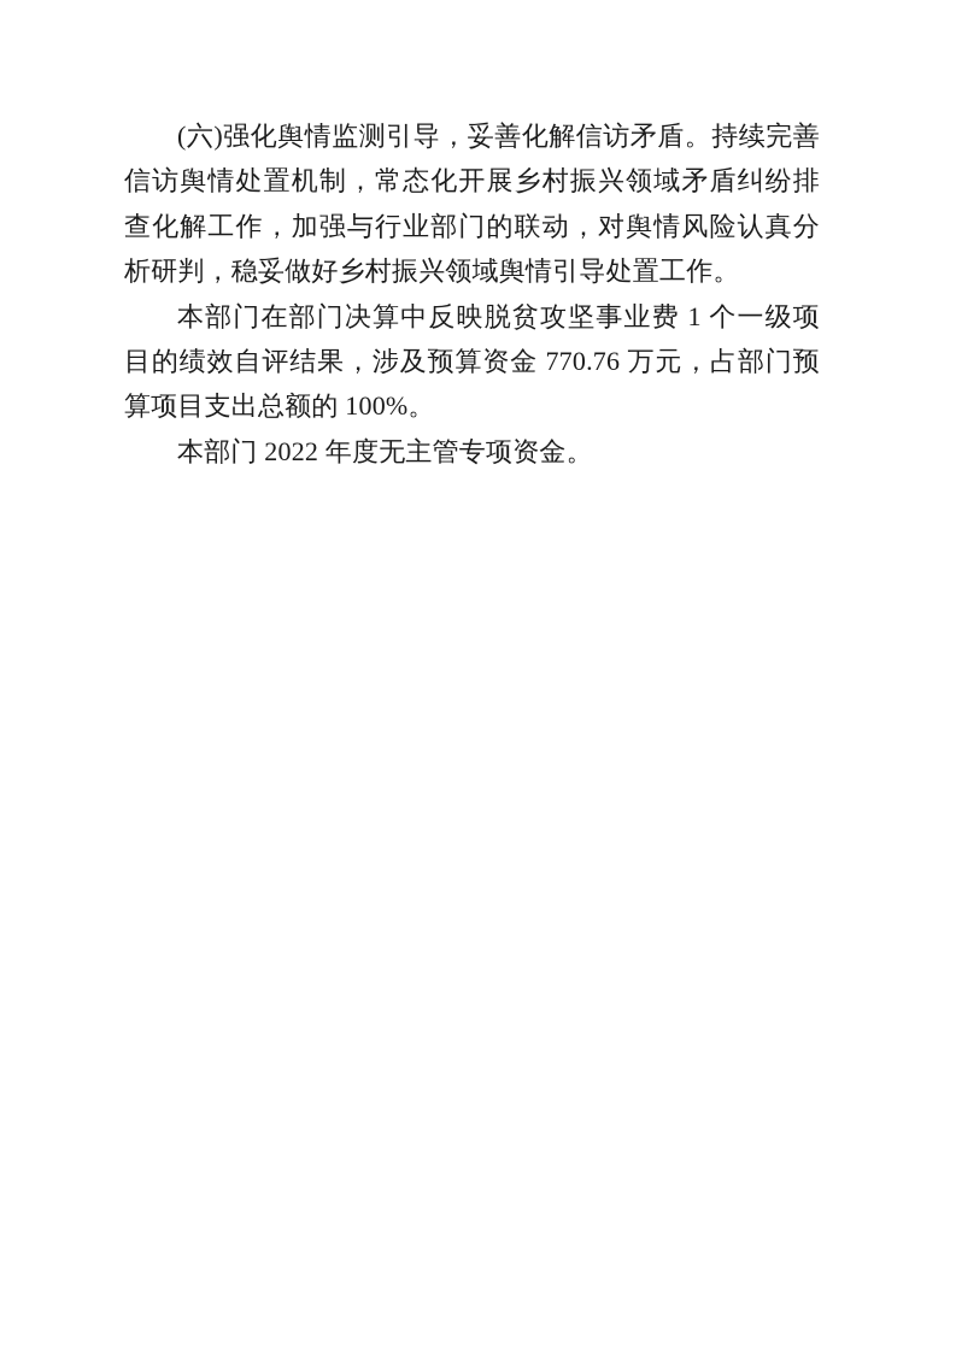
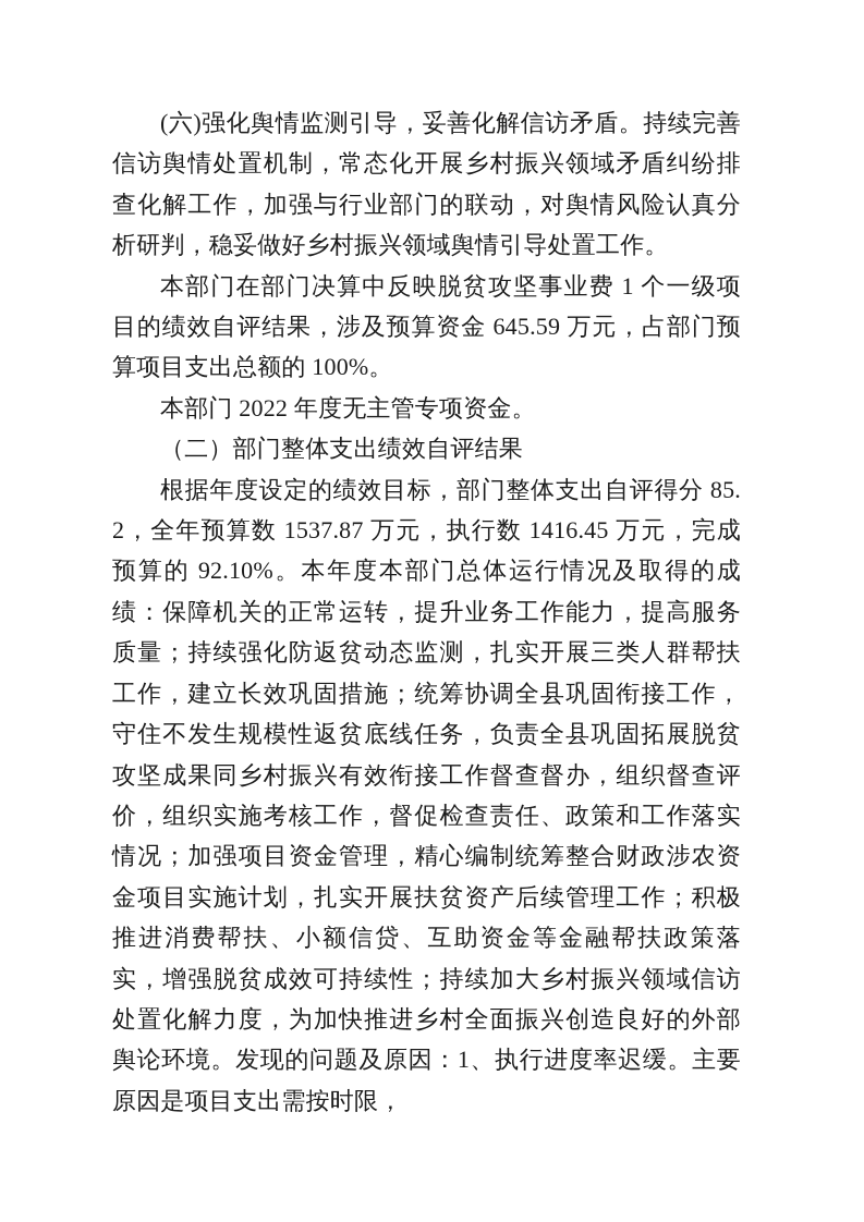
  (六)强化舆情监测引导，妥善化解信访矛盾。持续完善信访舆情处置机制，常态化开展乡村振兴领域矛盾纠纷排查化解工作，加强与行业部门的联动，对舆情风险认真分析研判，稳妥做好乡村振兴领域舆情引导处置工作。
- 本部门在部门决算中反映脱贫攻坚事业费 1 个一级项目的绩效自评结果，涉及预算资金 770.76 万元，占部门预算项目支出总额的 100%。
+ 本部门在部门决算中反映脱贫攻坚事业费 1 个一级项目的绩效自评结果，涉及预算资金 645.59 万元，占部门预算项目支出总额的 100%。
  本部门 2022 年度无主管专项资金。
+ （二）部门整体支出绩效自评结果
+ 根据年度设定的绩效目标，部门整体支出自评得分 85.2，全年预算数 1537.87 万元，执行数 1416.45 万元，完成预算的 92.10%。本年度本部门总体运行情况及取得的成绩：保障机关的正常运转，提升业务工作能力，提高服务质量；持续强化防返贫动态监测，扎实开展三类人群帮扶工作，建立长效巩固措施；统筹协调全县巩固衔接工作，守住不发生规模性返贫底线任务，负责全县巩固拓展脱贫攻坚成果同乡村振兴有效衔接工作督查督办，组织督查评价，组织实施考核工作，督促检查责任、政策和工作落实情况；加强项目资金管理，精心编制统筹整合财政涉农资金项目实施计划，扎实开展扶贫资产后续管理工作；积极推进消费帮扶、小额信贷、互助资金等金融帮扶政策落实，增强脱贫成效可持续性；持续加大乡村振兴领域信访处置化解力度，为加快推进乡村全面振兴创造良好的外部舆论环境。发现的问题及原因：1、执行进度率迟缓。主要原因是项目支出需按时限，
